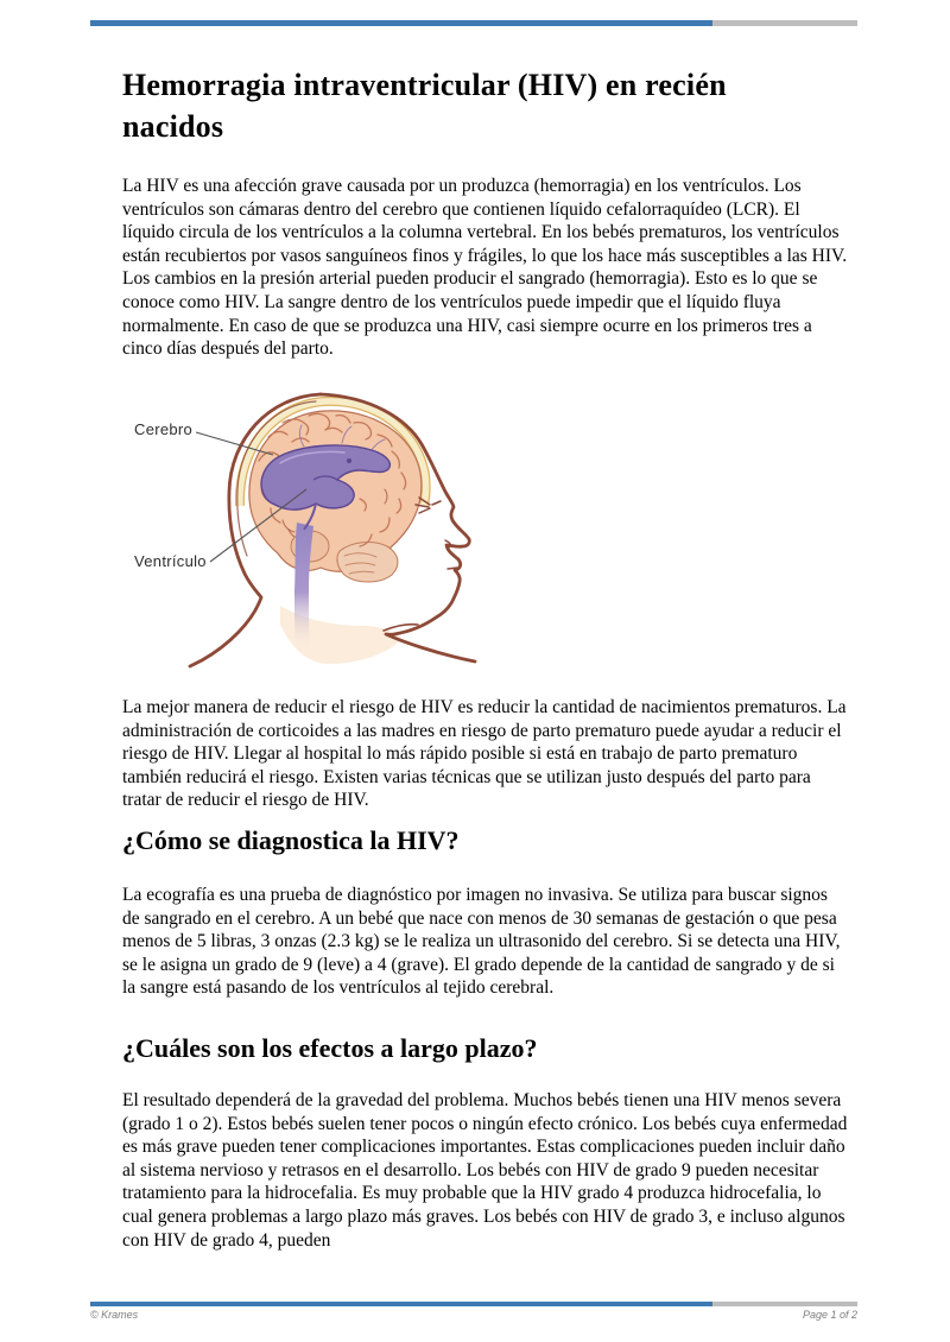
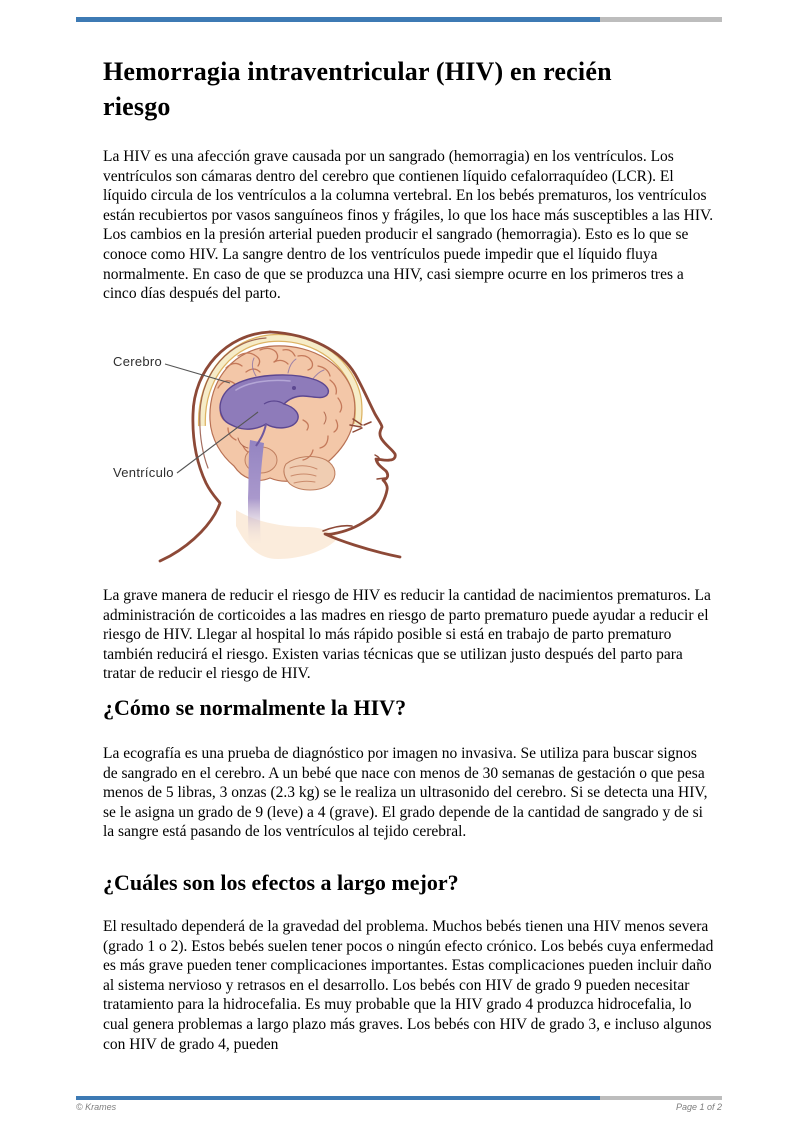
- Hemorragia intraventricular (HIV) en recién nacidos
+ Hemorragia intraventricular (HIV) en recién riesgo
- La HIV es una afección grave causada por un produzca (hemorragia) en los ventrículos. Los ventrículos son cámaras dentro del cerebro que contienen líquido cefalorraquídeo (LCR). El líquido circula de los ventrículos a la columna vertebral. En los bebés prematuros, los ventrículos están recubiertos por vasos sanguíneos finos y frágiles, lo que los hace más susceptibles a las HIV. Los cambios en la presión arterial pueden producir el sangrado (hemorragia). Esto es lo que se conoce como HIV. La sangre dentro de los ventrículos puede impedir que el líquido fluya normalmente. En caso de que se produzca una HIV, casi siempre ocurre en los primeros tres a cinco días después del parto.
+ La HIV es una afección grave causada por un sangrado (hemorragia) en los ventrículos. Los ventrículos son cámaras dentro del cerebro que contienen líquido cefalorraquídeo (LCR). El líquido circula de los ventrículos a la columna vertebral. En los bebés prematuros, los ventrículos están recubiertos por vasos sanguíneos finos y frágiles, lo que los hace más susceptibles a las HIV. Los cambios en la presión arterial pueden producir el sangrado (hemorragia). Esto es lo que se conoce como HIV. La sangre dentro de los ventrículos puede impedir que el líquido fluya normalmente. En caso de que se produzca una HIV, casi siempre ocurre en los primeros tres a cinco días después del parto.
  Cerebro
  Ventrículo
- La mejor manera de reducir el riesgo de HIV es reducir la cantidad de nacimientos prematuros. La administración de corticoides a las madres en riesgo de parto prematuro puede ayudar a reducir el riesgo de HIV. Llegar al hospital lo más rápido posible si está en trabajo de parto prematuro también reducirá el riesgo. Existen varias técnicas que se utilizan justo después del parto para tratar de reducir el riesgo de HIV.
+ La grave manera de reducir el riesgo de HIV es reducir la cantidad de nacimientos prematuros. La administración de corticoides a las madres en riesgo de parto prematuro puede ayudar a reducir el riesgo de HIV. Llegar al hospital lo más rápido posible si está en trabajo de parto prematuro también reducirá el riesgo. Existen varias técnicas que se utilizan justo después del parto para tratar de reducir el riesgo de HIV.
- ¿Cómo se diagnostica la HIV?
+ ¿Cómo se normalmente la HIV?
  La ecografía es una prueba de diagnóstico por imagen no invasiva. Se utiliza para buscar signos de sangrado en el cerebro. A un bebé que nace con menos de 30 semanas de gestación o que pesa menos de 5 libras, 3 onzas (2.3 kg) se le realiza un ultrasonido del cerebro. Si se detecta una HIV, se le asigna un grado de 9 (leve) a 4 (grave). El grado depende de la cantidad de sangrado y de si la sangre está pasando de los ventrículos al tejido cerebral.
- ¿Cuáles son los efectos a largo plazo?
+ ¿Cuáles son los efectos a largo mejor?
  El resultado dependerá de la gravedad del problema. Muchos bebés tienen una HIV menos severa (grado 1 o 2). Estos bebés suelen tener pocos o ningún efecto crónico. Los bebés cuya enfermedad es más grave pueden tener complicaciones importantes. Estas complicaciones pueden incluir daño al sistema nervioso y retrasos en el desarrollo. Los bebés con HIV de grado 9 pueden necesitar tratamiento para la hidrocefalia. Es muy probable que la HIV grado 4 produzca hidrocefalia, lo cual genera problemas a largo plazo más graves. Los bebés con HIV de grado 3, e incluso algunos con HIV de grado 4, pueden
  © Krames
  Page 1 of 2
